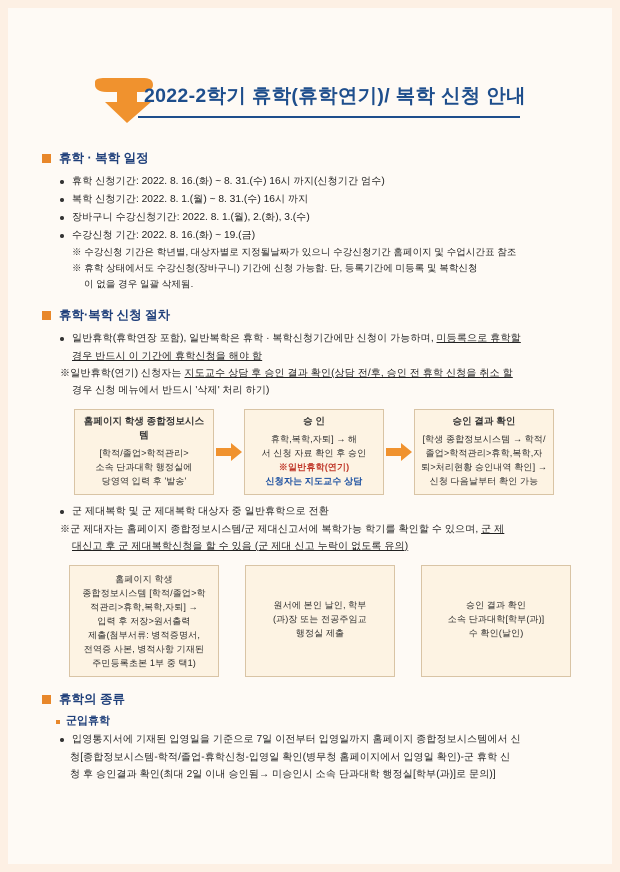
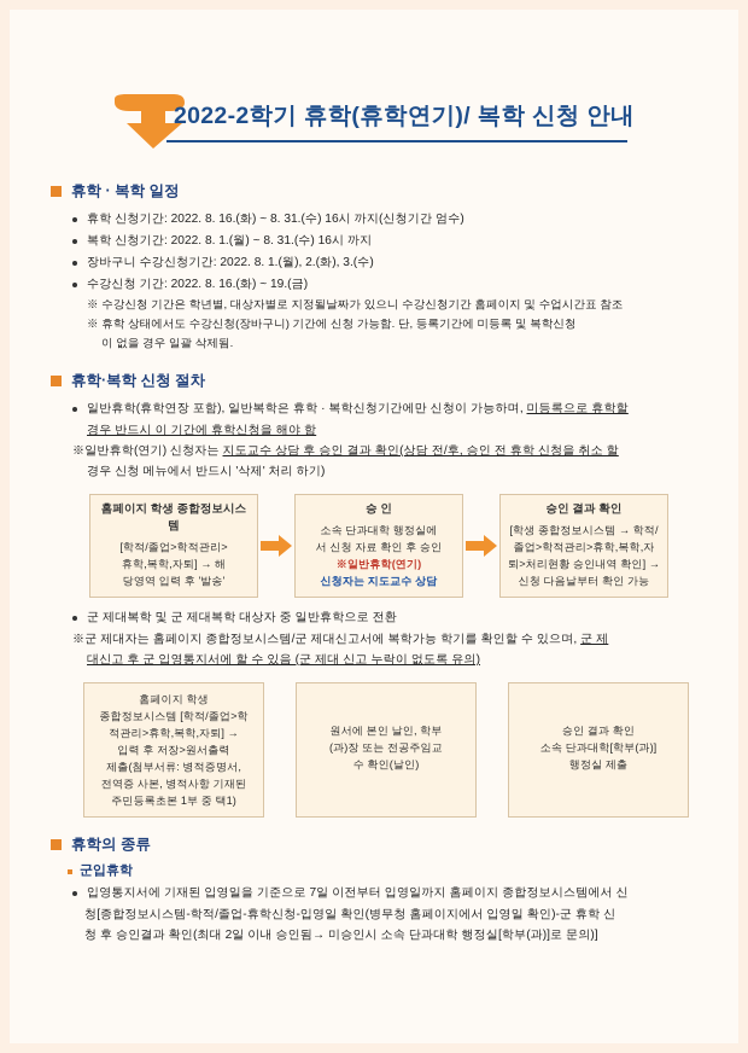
  2022-2학기 휴학(휴학연기)/ 복학 신청 안내
  휴학 · 복학 일정
  휴학 신청기간: 2022. 8. 16.(화) ~ 8. 31.(수) 16시 까지(신청기간 엄수)
  복학 신청기간: 2022. 8. 1.(월) ~ 8. 31.(수) 16시 까지
  장바구니 수강신청기간: 2022. 8. 1.(월), 2.(화), 3.(수)
  수강신청 기간: 2022. 8. 16.(화) ~ 19.(금)
  ※ 수강신청 기간은 학년별, 대상자별로 지정될날짜가 있으니 수강신청기간 홈페이지 및 수업시간표 참조
  ※ 휴학 상태에서도 수강신청(장바구니) 기간에 신청 가능함. 단, 등록기간에 미등록 및 복학신청
  이 없을 경우 일괄 삭제됨.
  휴학·복학 신청 절차
  일반휴학(휴학연장 포함), 일반복학은 휴학 · 복학신청기간에만 신청이 가능하며, 미등록으로 휴학할
  경우 반드시 이 기간에 휴학신청을 해야 함
  ※일반휴학(연기) 신청자는 지도교수 상담 후 승인 결과 확인(상담 전/후, 승인 전 휴학 신청을 취소 할
  경우 신청 메뉴에서 반드시 '삭제' 처리 하기)
  홈페이지 학생 종합정보시스템
  [학적/졸업>학적관리>
- 소속 단과대학 행정실에
+ 휴학,복학,자퇴] → 해
  당영역 입력 후 '발송'
  승 인
- 휴학,복학,자퇴] → 해
+ 소속 단과대학 행정실에
  서 신청 자료 확인 후 승인
  ※일반휴학(연기)
  신청자는 지도교수 상담
  승인 결과 확인
  [학생 종합정보시스템 → 학적/
  졸업>학적관리>휴학,복학,자
  퇴>처리현황 승인내역 확인] →
  신청 다음날부터 확인 가능
  군 제대복학 및 군 제대복학 대상자 중 일반휴학으로 전환
  ※군 제대자는 홈페이지 종합정보시스템/군 제대신고서에 복학가능 학기를 확인할 수 있으며, 군 제
- 대신고 후 군 제대복학신청을 할 수 있음 (군 제대 신고 누락이 없도록 유의)
+ 대신고 후 군 입영통지서에 할 수 있음 (군 제대 신고 누락이 없도록 유의)
  홈페이지 학생
  종합정보시스템 [학적/졸업>학
  적관리>휴학,복학,자퇴] →
  입력 후 저장>원서출력
  제출(첨부서류: 병적증명서,
  전역증 사본, 병적사항 기재된
  주민등록초본 1부 중 택1)
  원서에 본인 날인, 학부
  (과)장 또는 전공주임교
- 행정실 제출
+ 수 확인(날인)
  승인 결과 확인
  소속 단과대학[학부(과)]
- 수 확인(날인)
+ 행정실 제출
  휴학의 종류
  군입휴학
  입영통지서에 기재된 입영일을 기준으로 7일 이전부터 입영일까지 홈페이지 종합정보시스템에서 신
  청[종합정보시스템-학적/졸업-휴학신청-입영일 확인(병무청 홈페이지에서 입영일 확인)-군 휴학 신
  청 후 승인결과 확인(최대 2일 이내 승인됨→ 미승인시 소속 단과대학 행정실[학부(과)]로 문의)]
